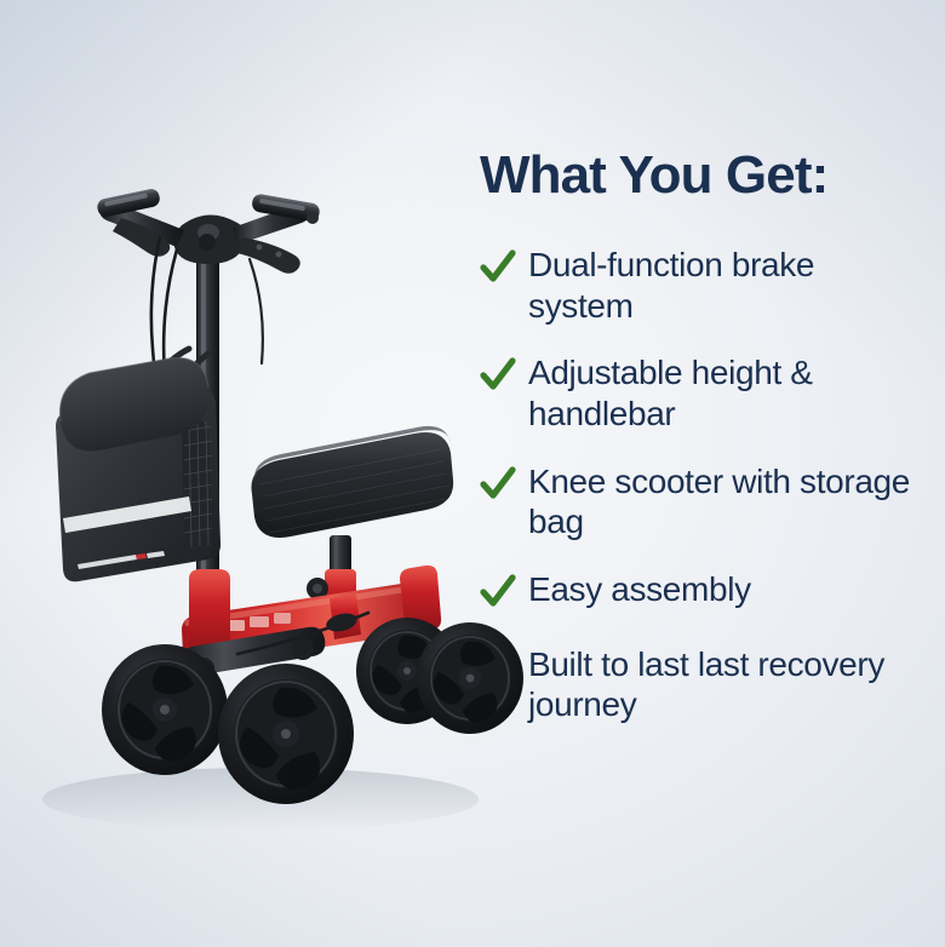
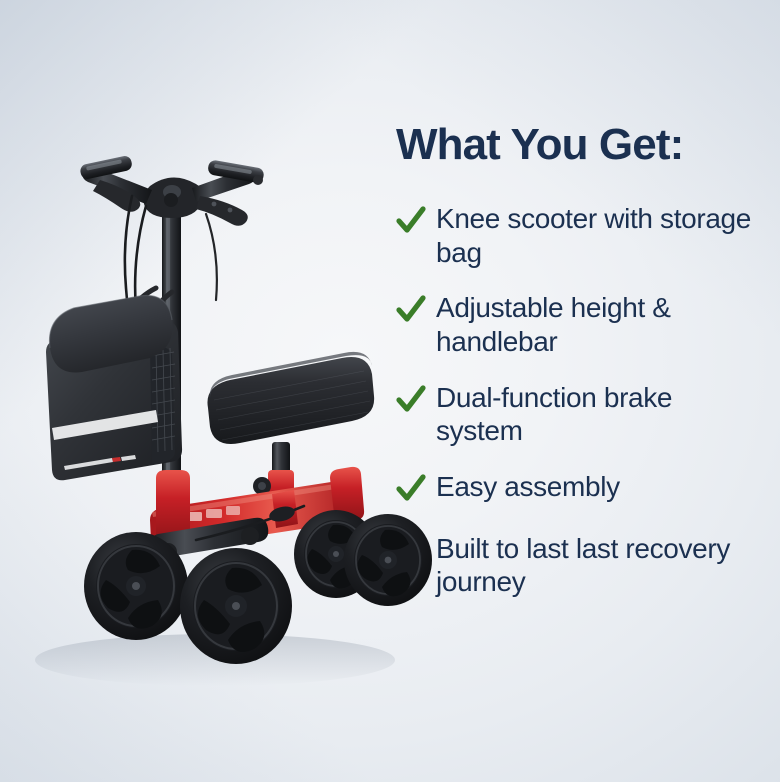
  What You Get:
- Dual-function brake system
+ Knee scooter with storage bag
  Adjustable height & handlebar
- Knee scooter with storage bag
+ Dual-function brake system
  Easy assembly
  Built to last last recovery journey
